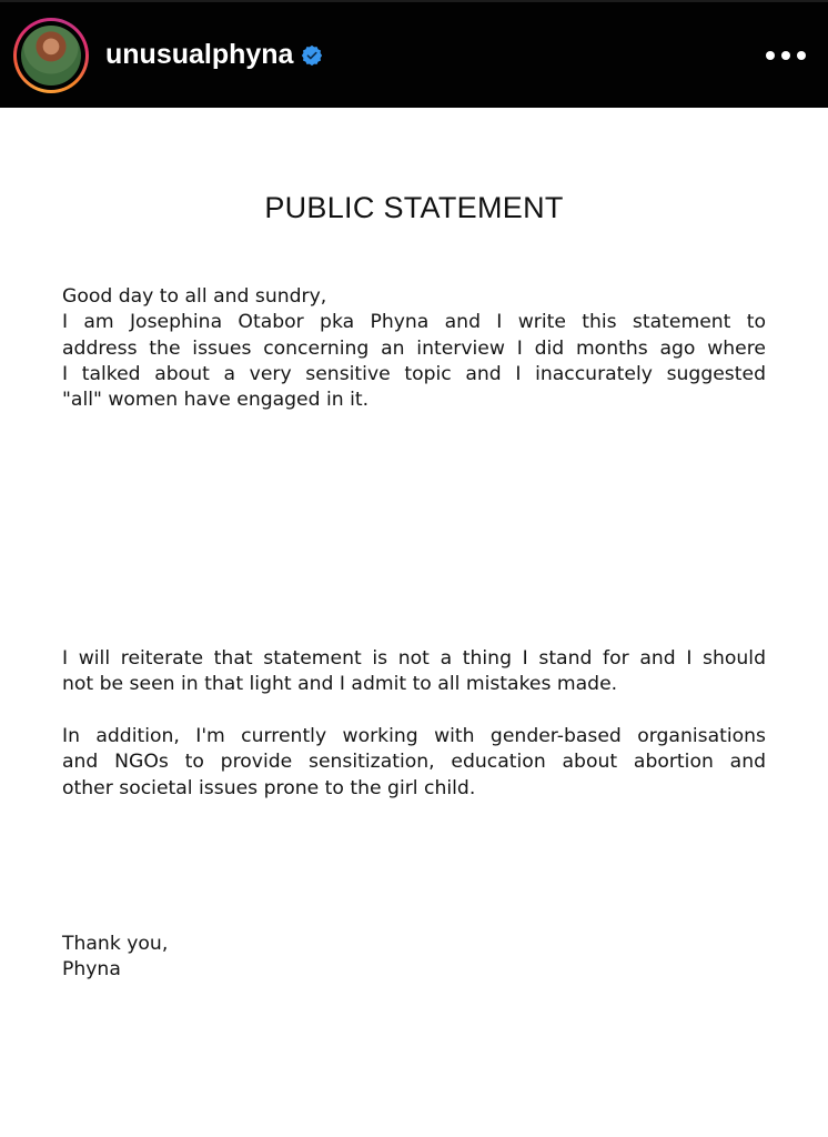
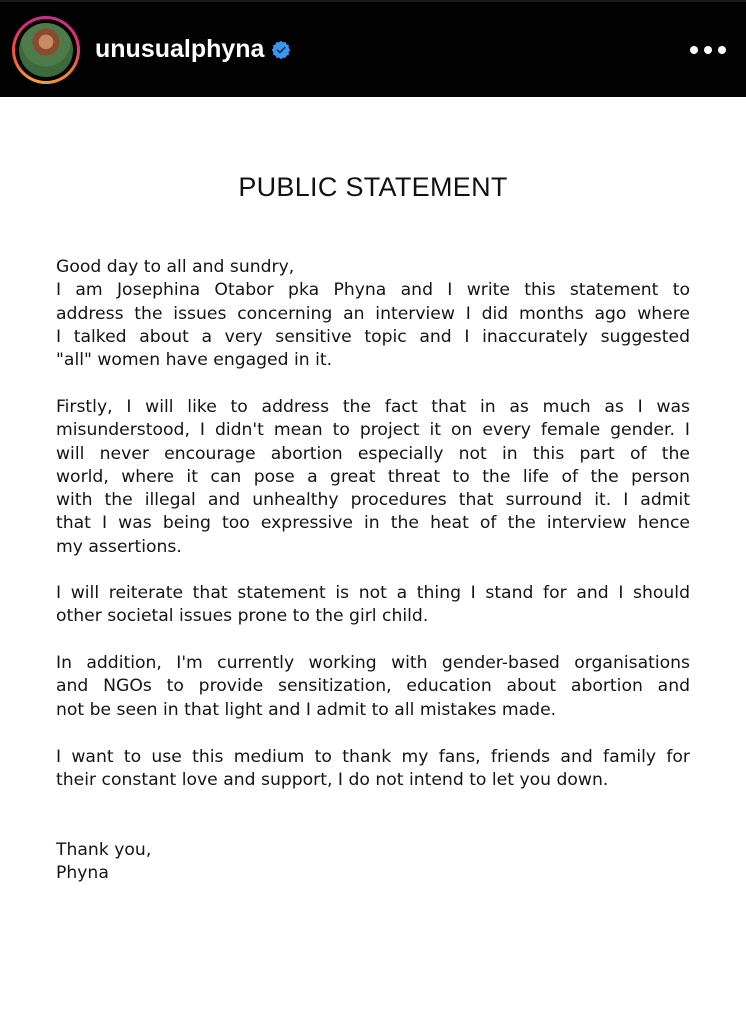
  unusualphyna
  PUBLIC STATEMENT
  Good day to all and sundry,
  I am Josephina Otabor pka Phyna and I write this statement to
  address the issues concerning an interview I did months ago where
  I talked about a very sensitive topic and I inaccurately suggested
  "all" women have engaged in it.
+ Firstly, I will like to address the fact that in as much as I was
+ misunderstood, I didn't mean to project it on every female gender. I
+ will never encourage abortion especially not in this part of the
+ world, where it can pose a great threat to the life of the person
+ with the illegal and unhealthy procedures that surround it. I admit
+ that I was being too expressive in the heat of the interview hence
+ my assertions.
  I will reiterate that statement is not a thing I stand for and I should
- not be seen in that light and I admit to all mistakes made.
+ other societal issues prone to the girl child.
  In addition, I'm currently working with gender-based organisations
  and NGOs to provide sensitization, education about abortion and
- other societal issues prone to the girl child.
+ not be seen in that light and I admit to all mistakes made.
+ I want to use this medium to thank my fans, friends and family for
+ their constant love and support, I do not intend to let you down.
  Thank you,
  Phyna
